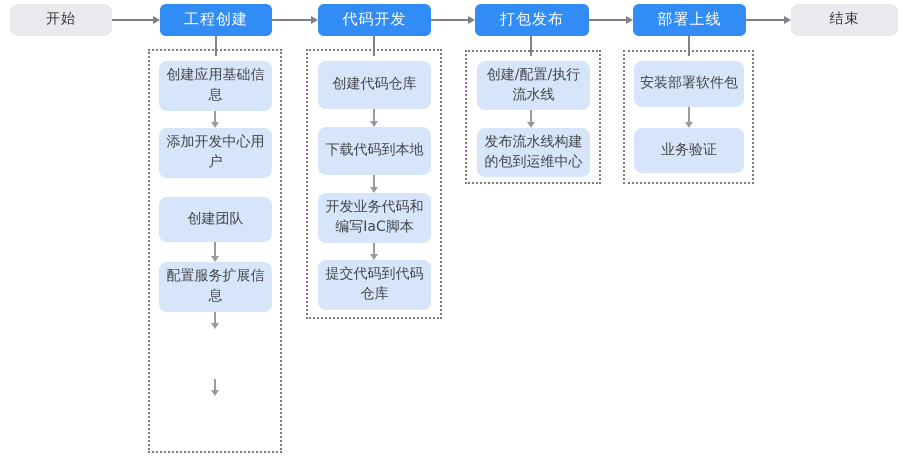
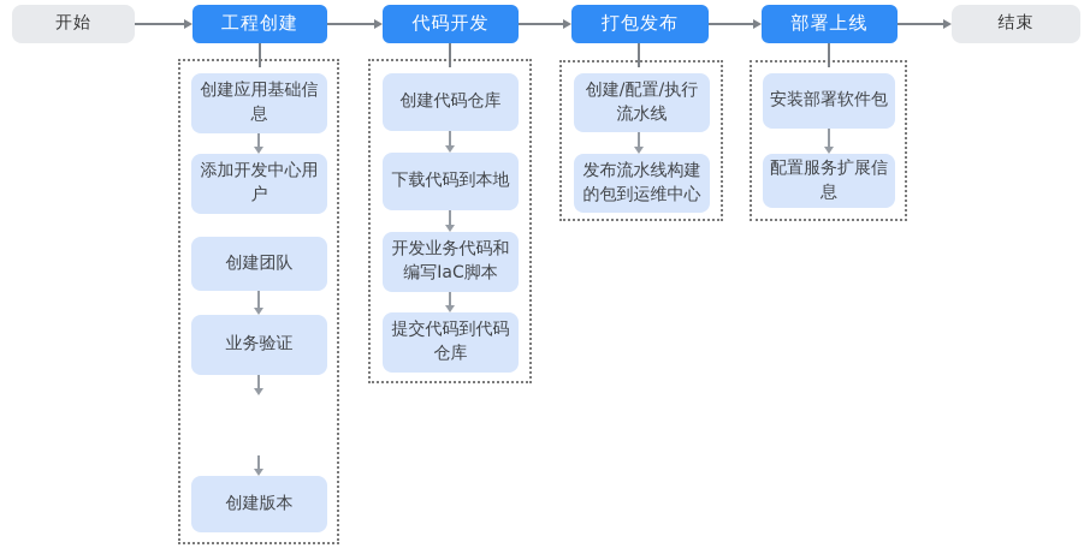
  开始
  工程创建
  代码开发
  打包发布
  部署上线
  结束
  创建应用基础信息
  添加开发中心用户
  创建团队
- 配置服务扩展信息
+ 业务验证
+ 创建版本
  创建代码仓库
  下载代码到本地
  开发业务代码和编写IaC脚本
  提交代码到代码仓库
  创建/配置/执行流水线
  发布流水线构建的包到运维中心
  安装部署软件包
- 业务验证
+ 配置服务扩展信息
